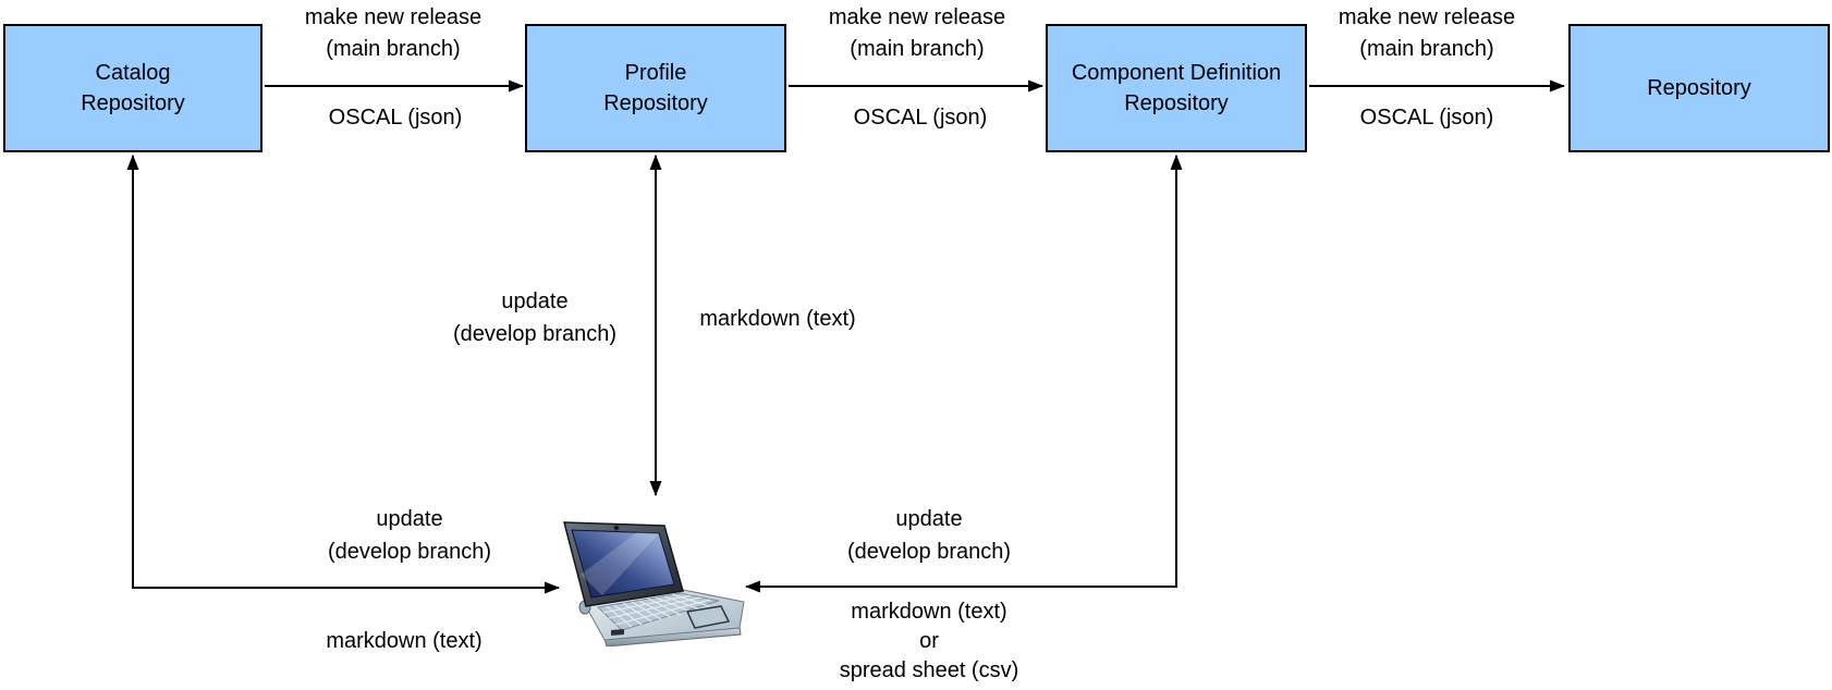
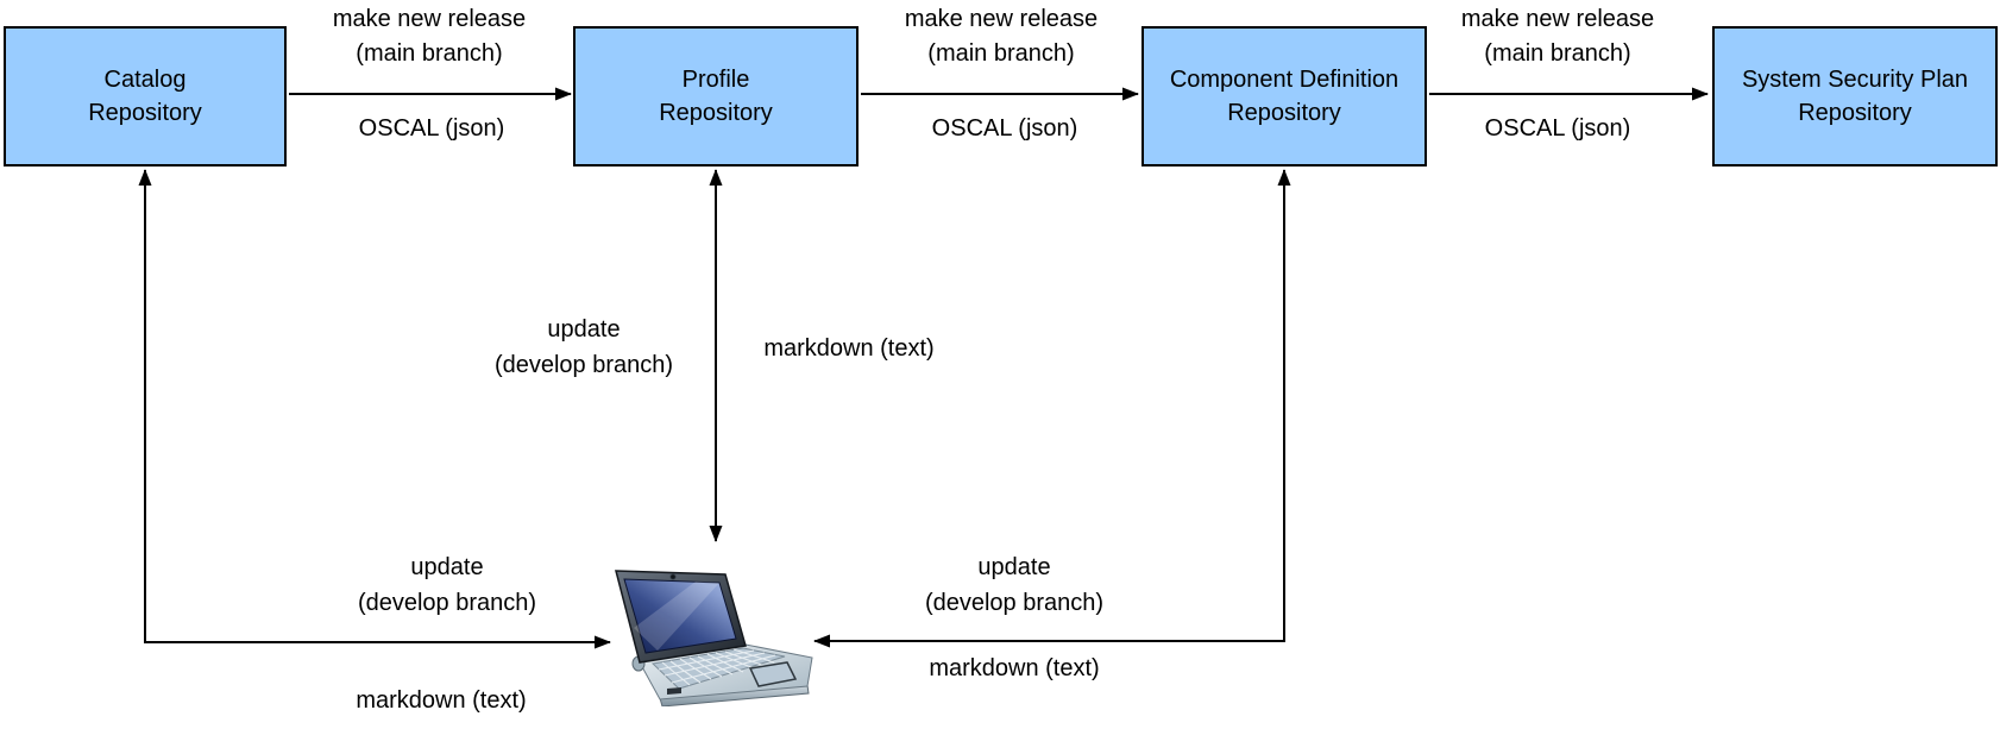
  Catalog
  Repository
  Profile
  Repository
  Component Definition
  Repository
+ System Security Plan
  Repository
  make new release
  (main branch)
  OSCAL (json)
  make new release
  (main branch)
  OSCAL (json)
  make new release
  (main branch)
  OSCAL (json)
  update
  (develop branch)
  markdown (text)
  update
  (develop branch)
  markdown (text)
  update
  (develop branch)
  markdown (text)
- or
- spread sheet (csv)
